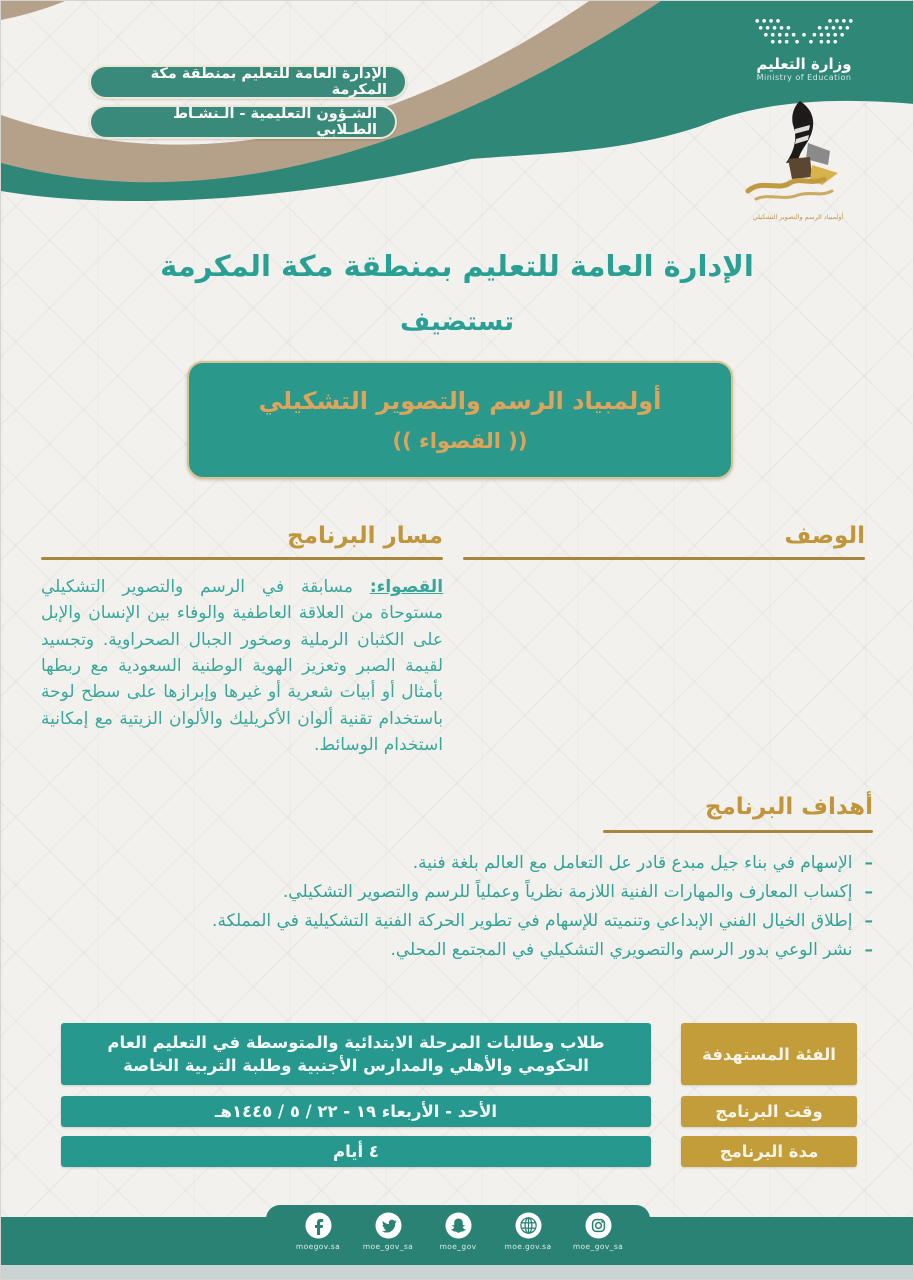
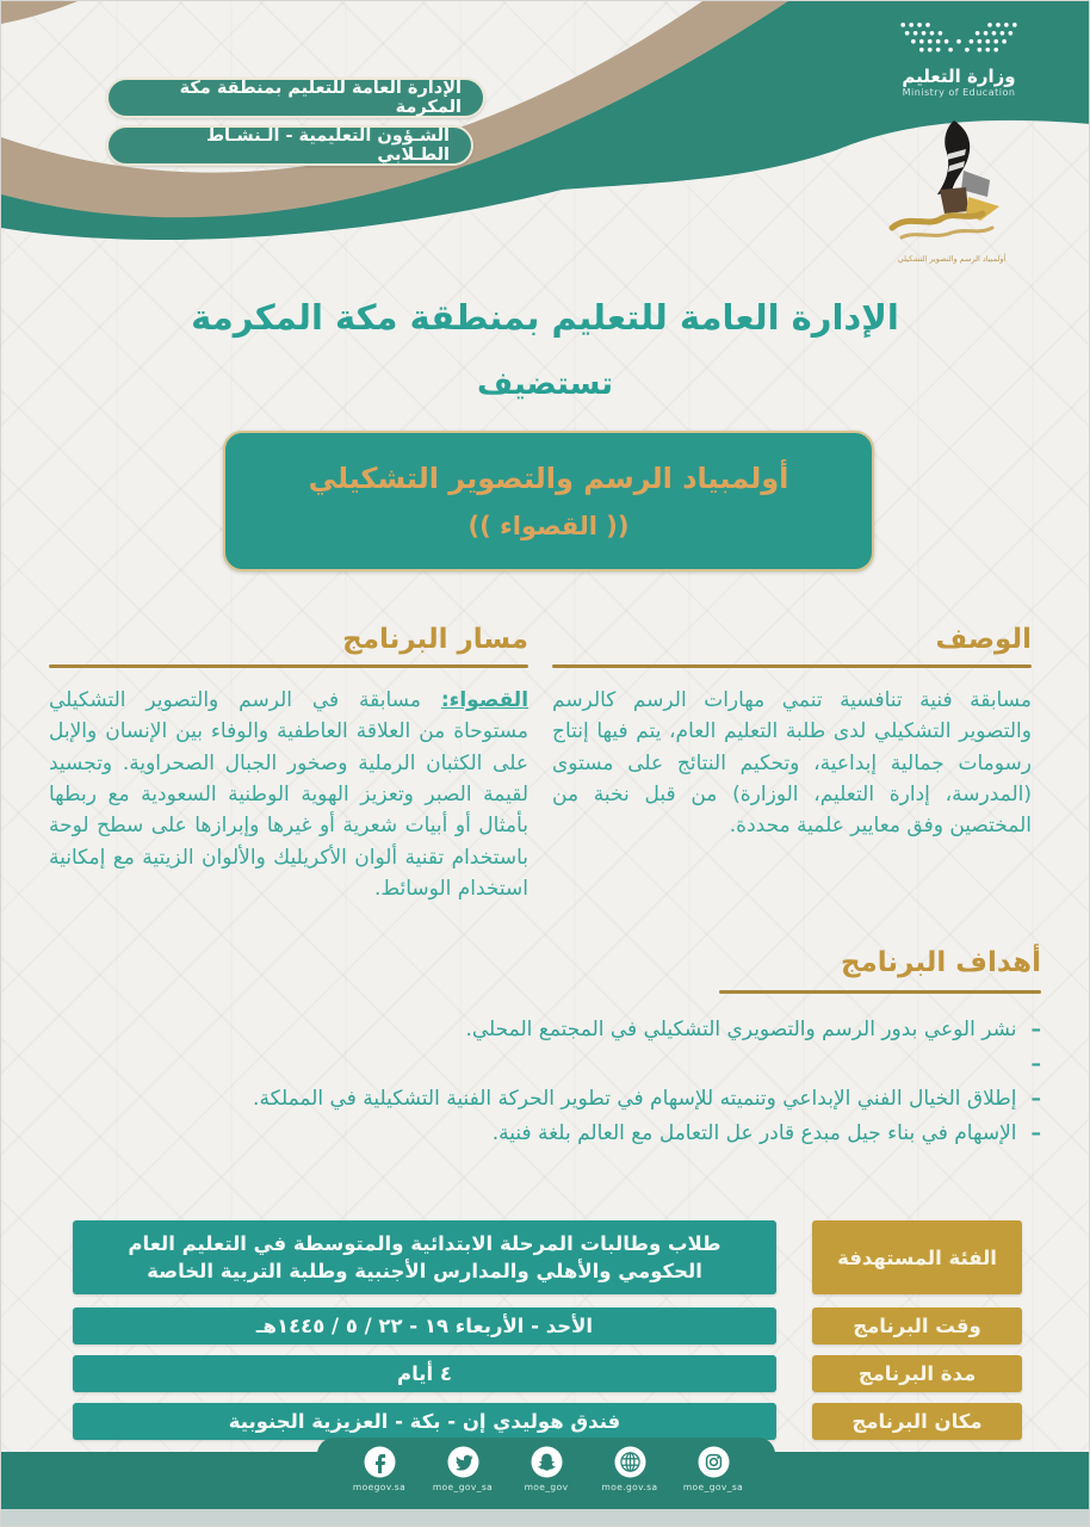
  وزارة التعليم
  Ministry of Education
  الإدارة العامة للتعليم بمنطقة مكة المكرمة
  الشـؤون التعليمية - الـنشـاط الطـلابي
  أولمبياد الرسم والتصوير التشكيلي
  الإدارة العامة للتعليم بمنطقة مكة المكرمة
  تستضيف
  أولمبياد الرسم والتصوير التشكيلي
  (( القصواء ))
  الوصف
+ مسابقة فنية تنافسية تنمي مهارات الرسم كالرسم والتصوير التشكيلي لدى طلبة التعليم العام، يتم فيها إنتاج رسومات جمالية إبداعية، وتحكيم النتائج على مستوى (المدرسة، إدارة التعليم، الوزارة) من قبل نخبة من المختصين وفق معايير علمية محددة.
  مسار البرنامج
  القصواء: مسابقة في الرسم والتصوير التشكيلي مستوحاة من العلاقة العاطفية والوفاء بين الإنسان والإبل على الكثبان الرملية وصخور الجبال الصحراوية. وتجسيد لقيمة الصبر وتعزيز الهوية الوطنية السعودية مع ربطها بأمثال أو أبيات شعرية أو غيرها وإبرازها على سطح لوحة باستخدام تقنية ألوان الأكريليك والألوان الزيتية مع إمكانية استخدام الوسائط.
  أهداف البرنامج
  –
- الإسهام في بناء جيل مبدع قادر عل التعامل مع العالم بلغة فنية.
+ نشر الوعي بدور الرسم والتصويري التشكيلي في المجتمع المحلي.
  –
- إكساب المعارف والمهارات الفنية اللازمة نظرياً وعملياً للرسم والتصوير التشكيلي.
  –
  إطلاق الخيال الفني الإبداعي وتنميته للإسهام في تطوير الحركة الفنية التشكيلية في المملكة.
  –
- نشر الوعي بدور الرسم والتصويري التشكيلي في المجتمع المحلي.
+ الإسهام في بناء جيل مبدع قادر عل التعامل مع العالم بلغة فنية.
  الفئة المستهدفة
  طلاب وطالبات المرحلة الابتدائية والمتوسطة في التعليم العام الحكومي والأهلي والمدارس الأجنبية وطلبة التربية الخاصة
  وقت البرنامج
  الأحد - الأربعاء ١٩ - ٢٢ / ٥ / ١٤٤٥هـ
  مدة البرنامج
  ٤ أيام
+ مكان البرنامج
+ فندق هوليدي إن - بكة - العزيزية الجنوبية
  moegov.sa
  moe_gov_sa
  moe_gov
  moe.gov.sa
  moe_gov_sa
